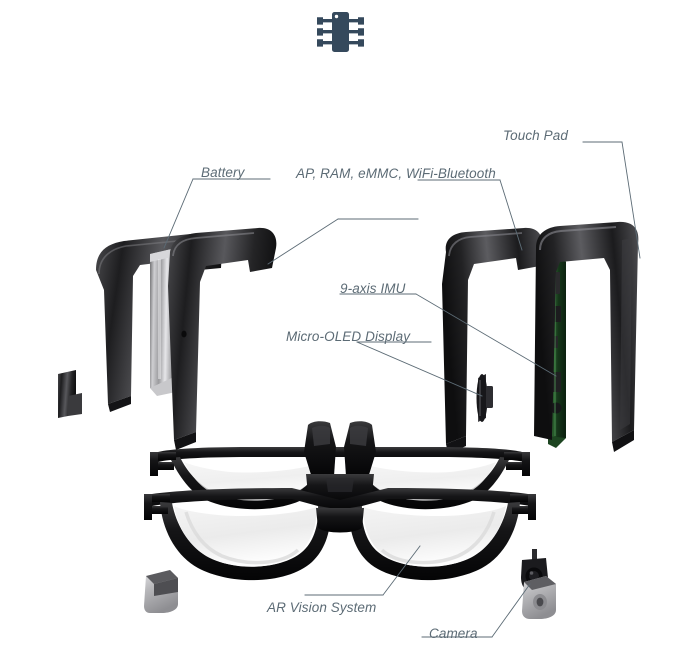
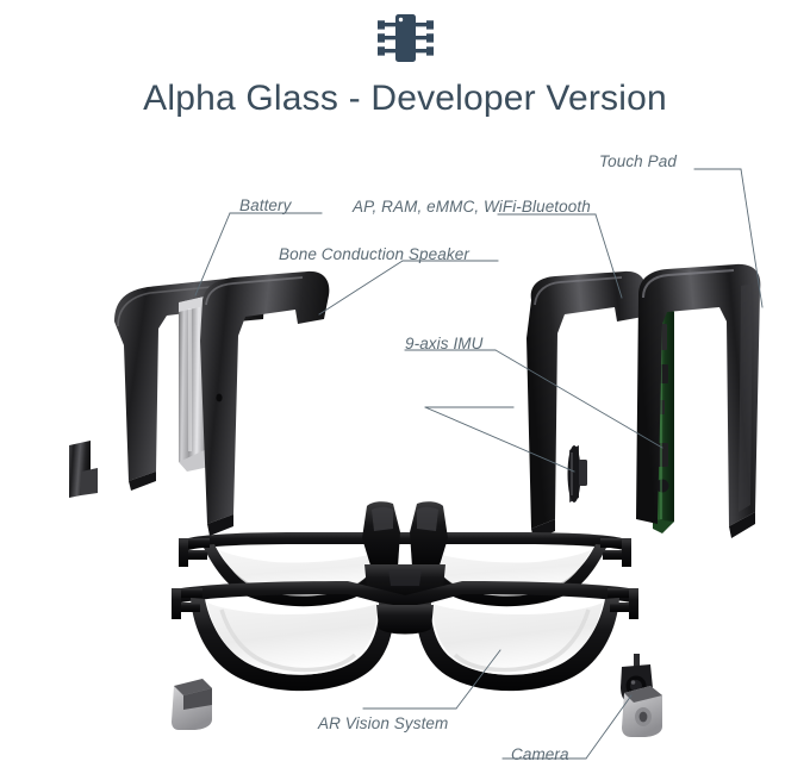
+ Alpha Glass - Developer Version
  Battery
  AP, RAM, eMMC, WiFi-Bluetooth
  Touch Pad
+ Bone Conduction Speaker
  9-axis IMU
- Micro-OLED Display
  AR Vision System
  Camera
